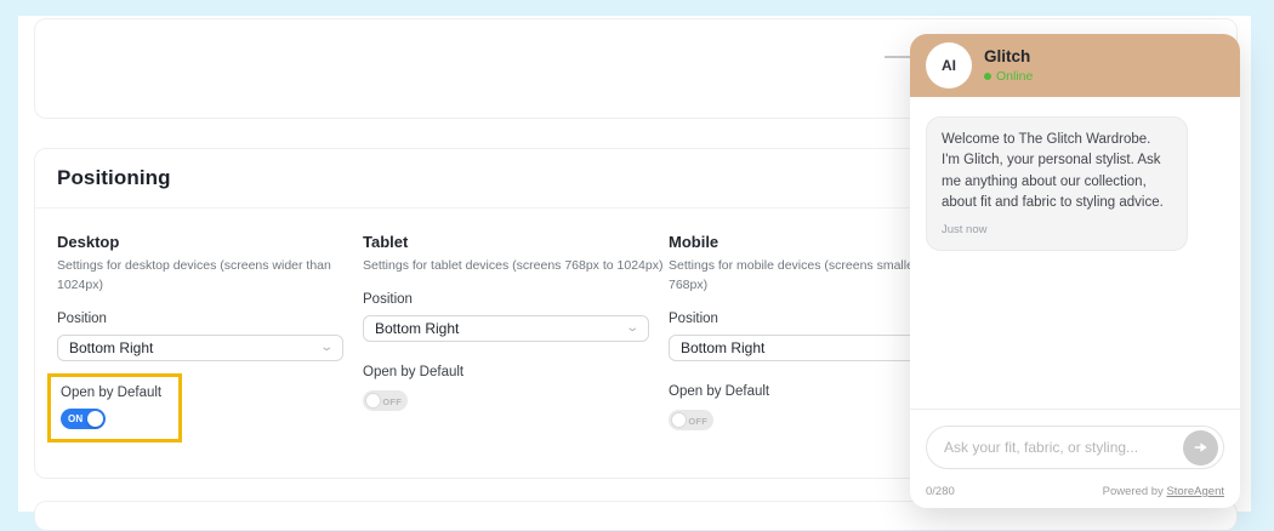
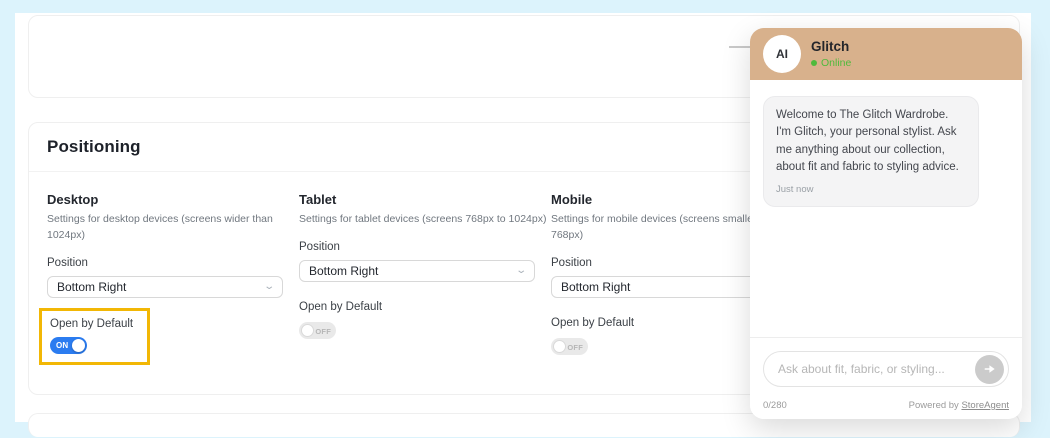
  Positioning
  Desktop
  Settings for desktop devices (screens wider than
  1024px)
  Position
  Bottom Right
  ⌄
  Open by Default
  ON
  Tablet
  Settings for tablet devices (screens 768px to 1024px)
  Position
  Bottom Right
  ⌄
  Open by Default
  OFF
  Mobile
  Settings for mobile devices (screens small
  768px)
  Position
  Bottom Right
  Open by Default
  OFF
  AI
  Glitch
  Online
  Welcome to The Glitch Wardrobe. I'm Glitch, your personal stylist. Ask me anything about our collection, about fit and fabric to styling advice.
  Just now
- Ask your fit, fabric, or styling...
+ Ask about fit, fabric, or styling...
  0/280
  Powered by StoreAgent
